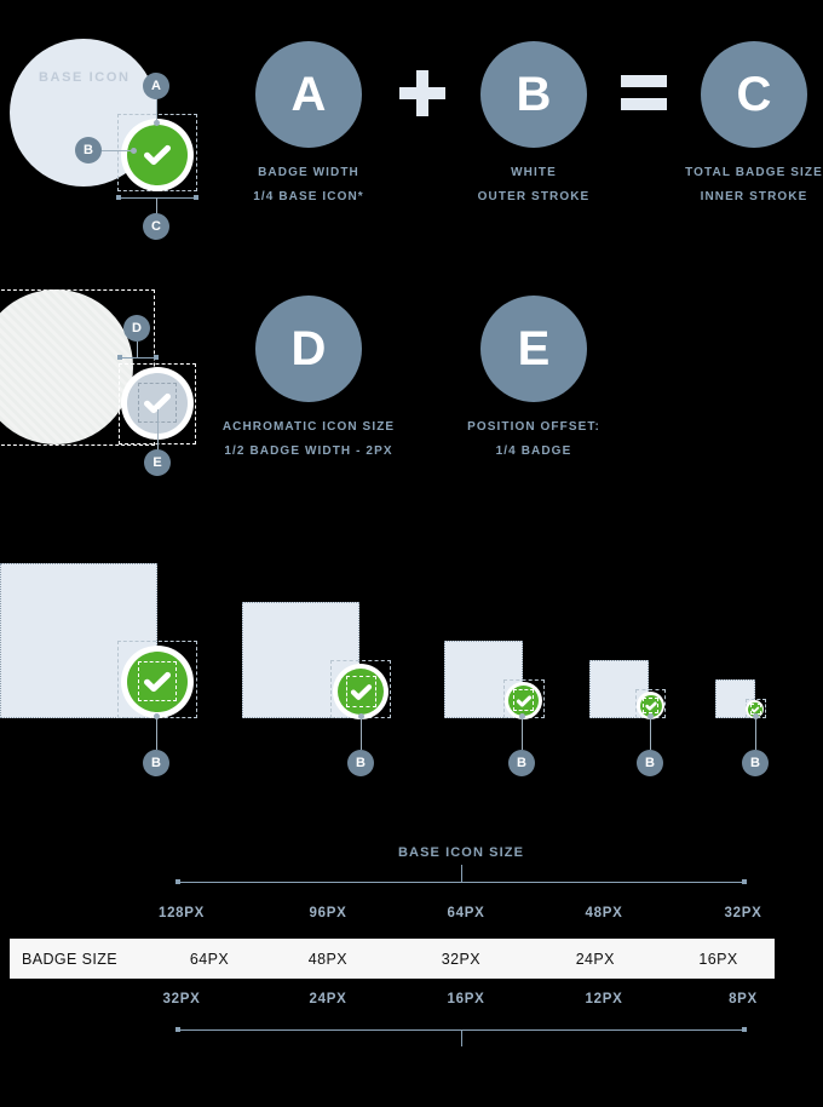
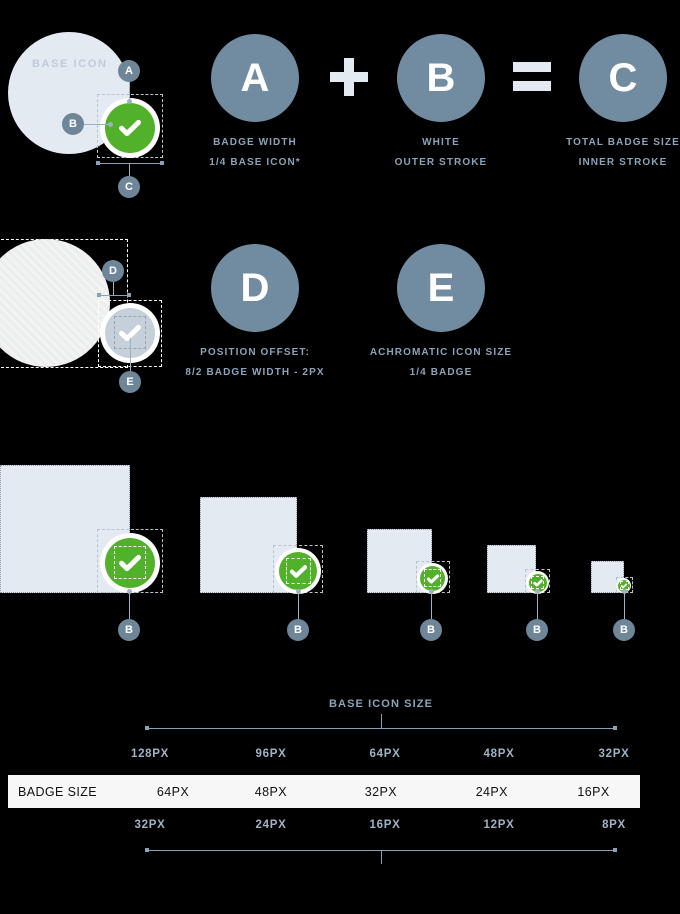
  BASE ICON
  A
  B
  C
  A
  BADGE WIDTH
  1/4 BASE ICON*
  B
  WHITE
  OUTER STROKE
  C
  TOTAL BADGE SIZE
  INNER STROKE
  D
  E
  D
- ACHROMATIC ICON SIZE
+ POSITION OFFSET:
- 1/2 BADGE WIDTH - 2PX
+ 8/2 BADGE WIDTH - 2PX
  E
- POSITION OFFSET:
+ ACHROMATIC ICON SIZE
  1/4 BADGE
  B
  B
  B
  B
  B
  BASE ICON SIZE
  128PX
  96PX
  64PX
  48PX
  32PX
  BADGE SIZE
  64PX
  48PX
  32PX
  24PX
  16PX
  32PX
  24PX
  16PX
  12PX
  8PX
